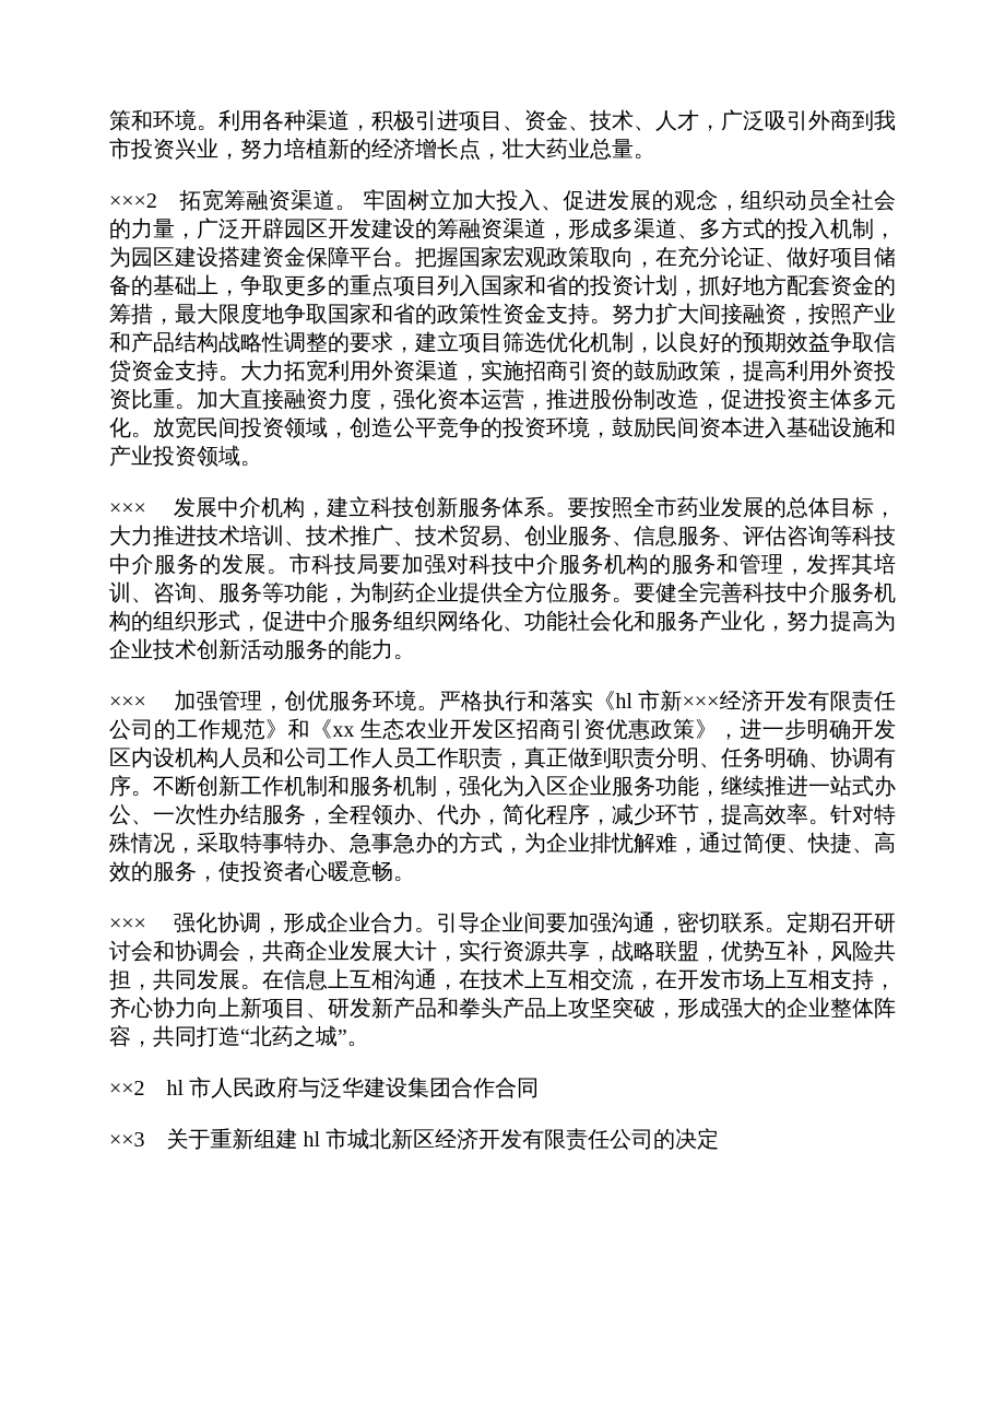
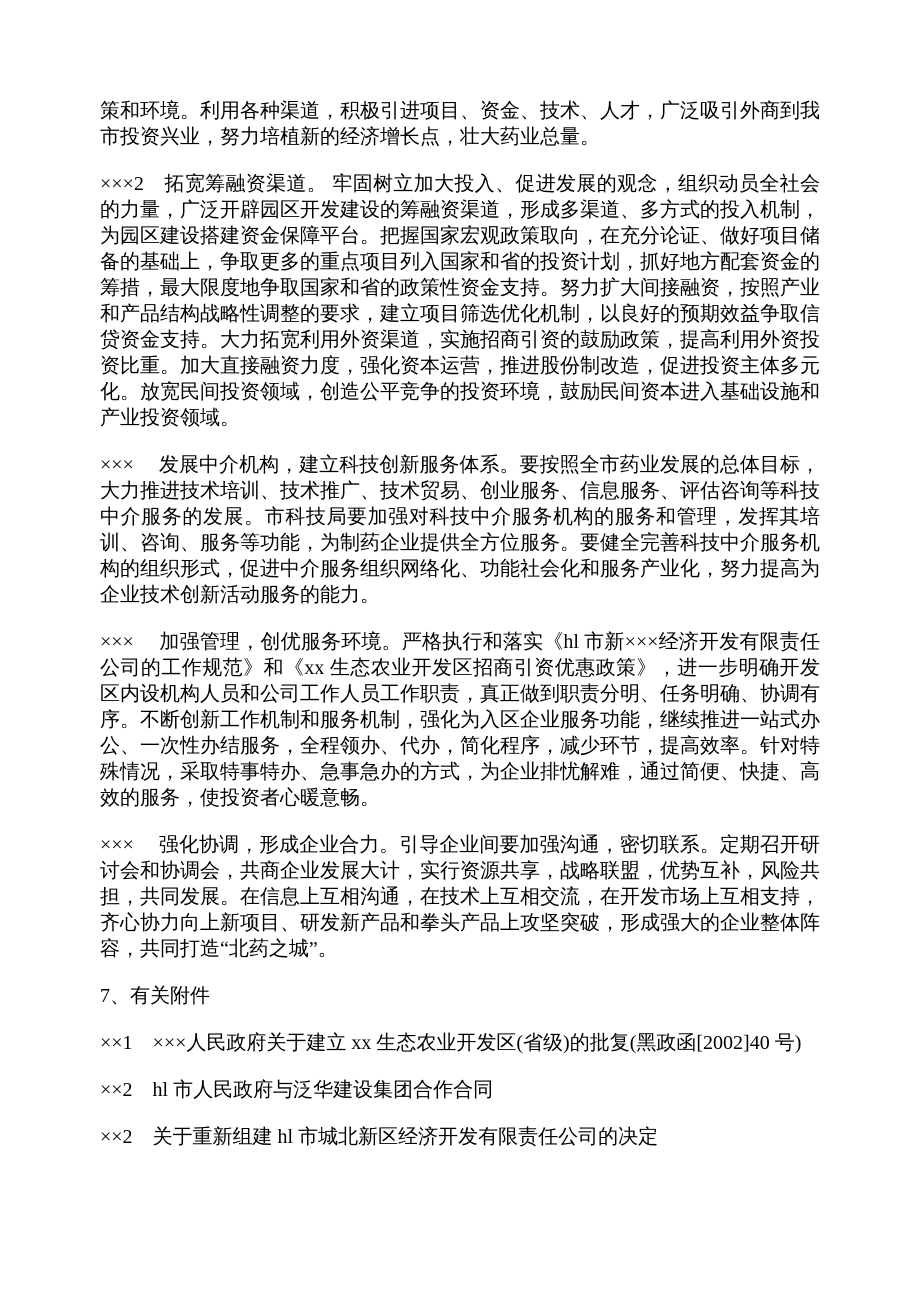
  策和环境。利用各种渠道，积极引进项目、资金、技术、人才，广泛吸引外商到我市投资兴业，努力培植新的经济增长点，壮大药业总量。
  ×××2 拓宽筹融资渠道。 牢固树立加大投入、促进发展的观念，组织动员全社会的力量，广泛开辟园区开发建设的筹融资渠道，形成多渠道、多方式的投入机制，为园区建设搭建资金保障平台。把握国家宏观政策取向，在充分论证、做好项目储备的基础上，争取更多的重点项目列入国家和省的投资计划，抓好地方配套资金的筹措，最大限度地争取国家和省的政策性资金支持。努力扩大间接融资，按照产业和产品结构战略性调整的要求，建立项目筛选优化机制，以良好的预期效益争取信贷资金支持。大力拓宽利用外资渠道，实施招商引资的鼓励政策，提高利用外资投资比重。加大直接融资力度，强化资本运营，推进股份制改造，促进投资主体多元化。放宽民间投资领域，创造公平竞争的投资环境，鼓励民间资本进入基础设施和产业投资领域。
  ××× 发展中介机构，建立科技创新服务体系。要按照全市药业发展的总体目标，大力推进技术培训、技术推广、技术贸易、创业服务、信息服务、评估咨询等科技中介服务的发展。市科技局要加强对科技中介服务机构的服务和管理，发挥其培训、咨询、服务等功能，为制药企业提供全方位服务。要健全完善科技中介服务机构的组织形式，促进中介服务组织网络化、功能社会化和服务产业化，努力提高为企业技术创新活动服务的能力。
  ××× 加强管理，创优服务环境。严格执行和落实《hl 市新×××经济开发有限责任公司的工作规范》和《xx 生态农业开发区招商引资优惠政策》，进一步明确开发区内设机构人员和公司工作人员工作职责，真正做到职责分明、任务明确、协调有序。不断创新工作机制和服务机制，强化为入区企业服务功能，继续推进一站式办公、一次性办结服务，全程领办、代办，简化程序，减少环节，提高效率。针对特殊情况，采取特事特办、急事急办的方式，为企业排忧解难，通过简便、快捷、高效的服务，使投资者心暖意畅。
  ××× 强化协调，形成企业合力。引导企业间要加强沟通，密切联系。定期召开研讨会和协调会，共商企业发展大计，实行资源共享，战略联盟，优势互补，风险共担，共同发展。在信息上互相沟通，在技术上互相交流，在开发市场上互相支持，齐心协力向上新项目、研发新产品和拳头产品上攻坚突破，形成强大的企业整体阵容，共同打造“北药之城”。
+ 7、有关附件
+ ××1 ×××人民政府关于建立 xx 生态农业开发区(省级)的批复(黑政函[2002]40 号)
  ××2 hl 市人民政府与泛华建设集团合作合同
- ××3 关于重新组建 hl 市城北新区经济开发有限责任公司的决定
+ ××2 关于重新组建 hl 市城北新区经济开发有限责任公司的决定
